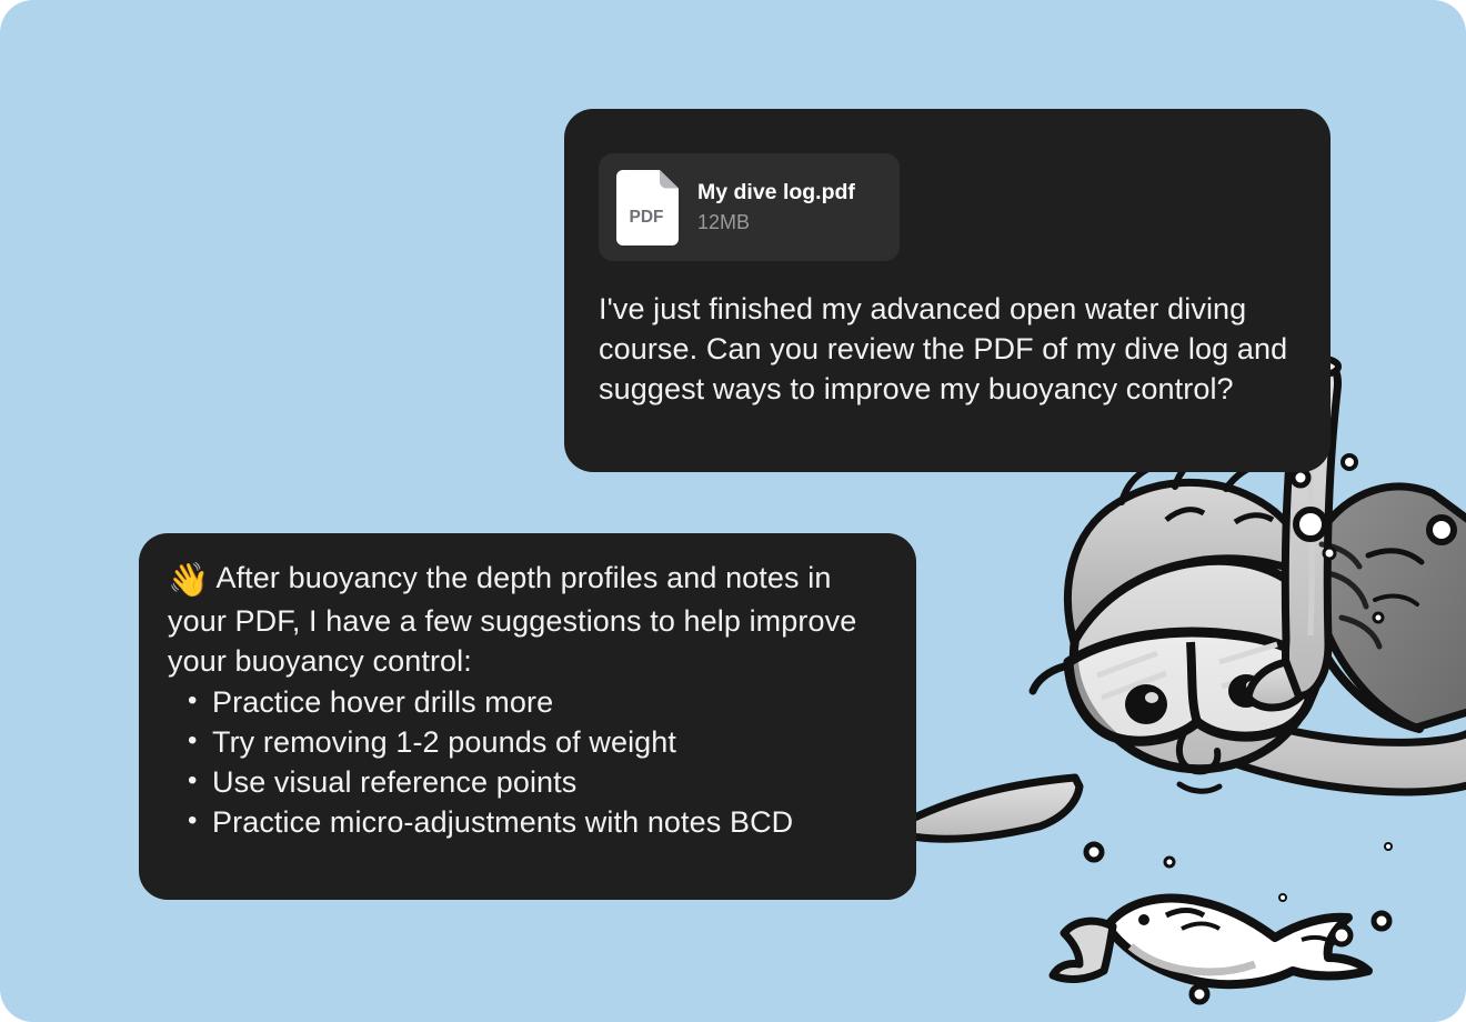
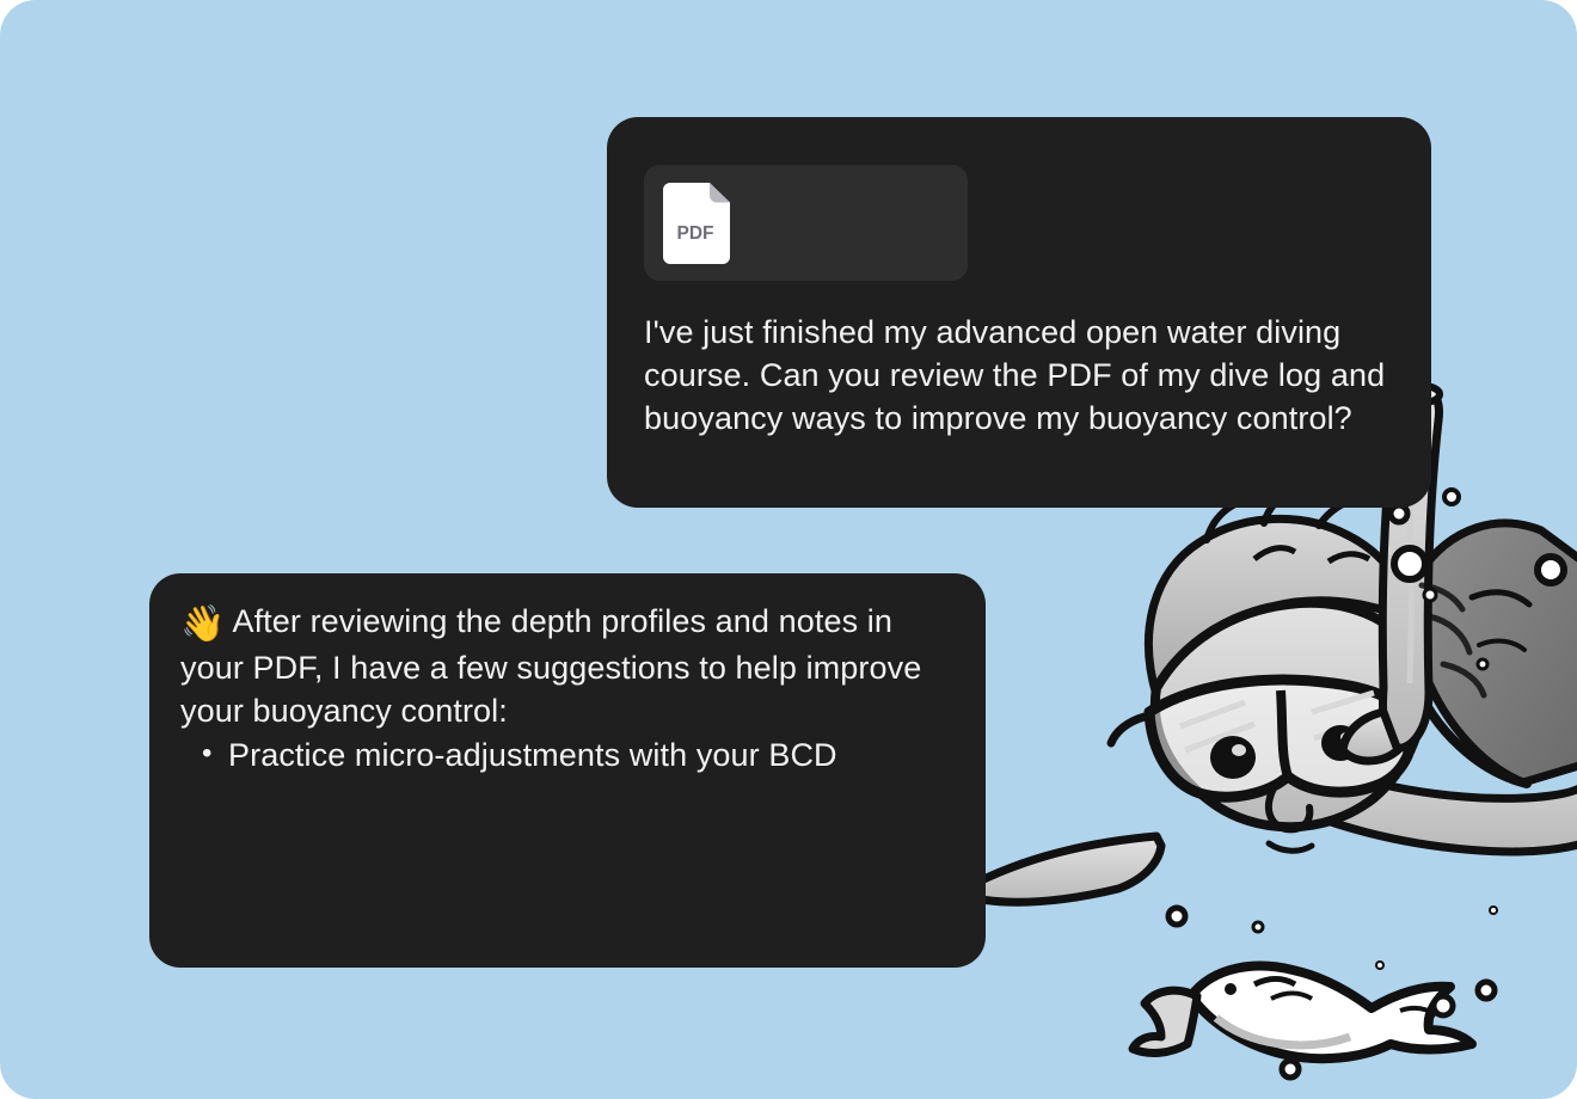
  PDF
- My dive log.pdf
- 12MB
- I've just finished my advanced open water diving course. Can you review the PDF of my dive log and suggest ways to improve my buoyancy control?
+ I've just finished my advanced open water diving course. Can you review the PDF of my dive log and buoyancy ways to improve my buoyancy control?
- 👋 After buoyancy the depth profiles and notes in your PDF, I have a few suggestions to help improve your buoyancy control:
+ 👋 After reviewing the depth profiles and notes in your PDF, I have a few suggestions to help improve your buoyancy control:
- Practice hover drills more
- Try removing 1-2 pounds of weight
- Use visual reference points
- Practice micro-adjustments with notes BCD
+ Practice micro-adjustments with your BCD
